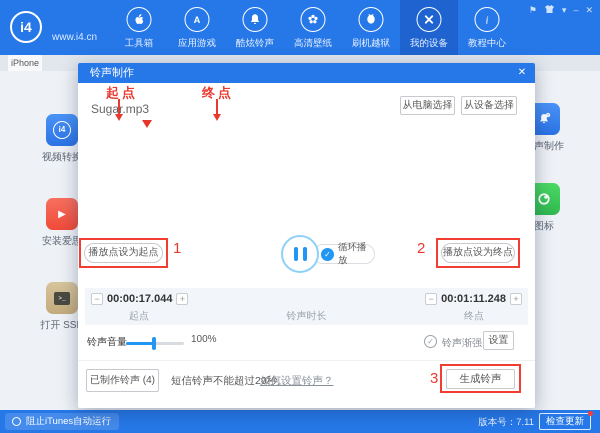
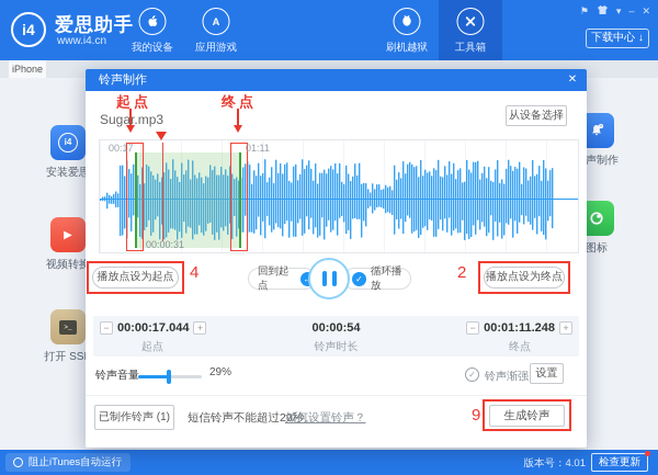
  i4
+ 爱思助手
  www.i4.cn
- 工具箱
+ 我的设备
  A
  应用游戏
- 酷炫铃声
- 高清壁纸
  刷机越狱
- 我的设备
+ 工具箱
- i
- 教程中心
  ⚑
  ▾
  –
  ✕
+ 下载中心 ↓
  iPhone
  i4
- 视频转换
+ 安装爱思
  ▶
- 安装爱思
+ 视频转换
  打开 SS
  声制作
  图标
  铃声制作
  ✕
  起点
  终点
  Sugar.mp3
- 从电脑选择
  从设备选择
+ 00:17
+ 01:11
+ 00:00:31
  播放点设为起点
- 1
+ 4
+ 回到起点
  ✓
  循环播放
  2
  播放点设为终点
  −
  00:00:17.044
  +
  起点
+ 00:00:54
  铃声时长
  −
  00:01:11.248
  +
  终点
  铃声音量
- 100%
+ 29%
  ✓
  设置
- 已制作铃声 (4)
+ 已制作铃声 (1)
  短信铃声不能超过29秒。
  如何设置铃声？
- 3
+ 9
  生成铃声
  阻止iTunes自动运行
- 版本号：7.11
+ 版本号：4.01
  检查更新
